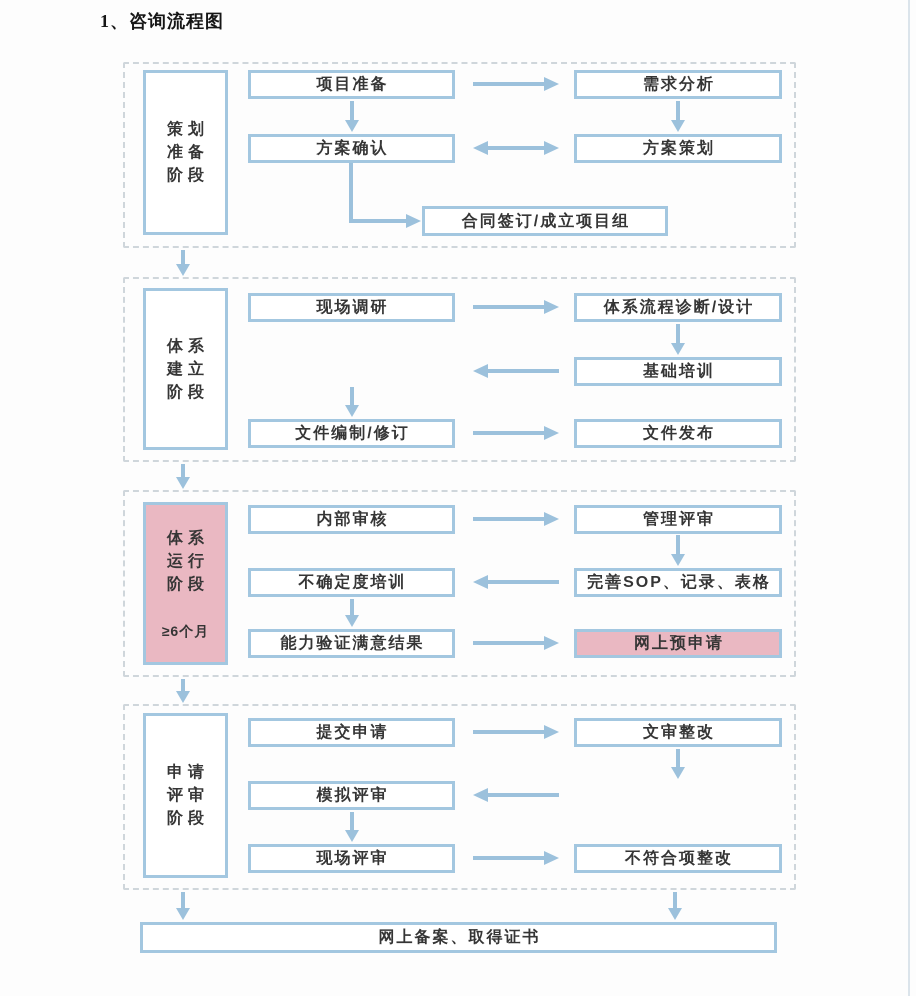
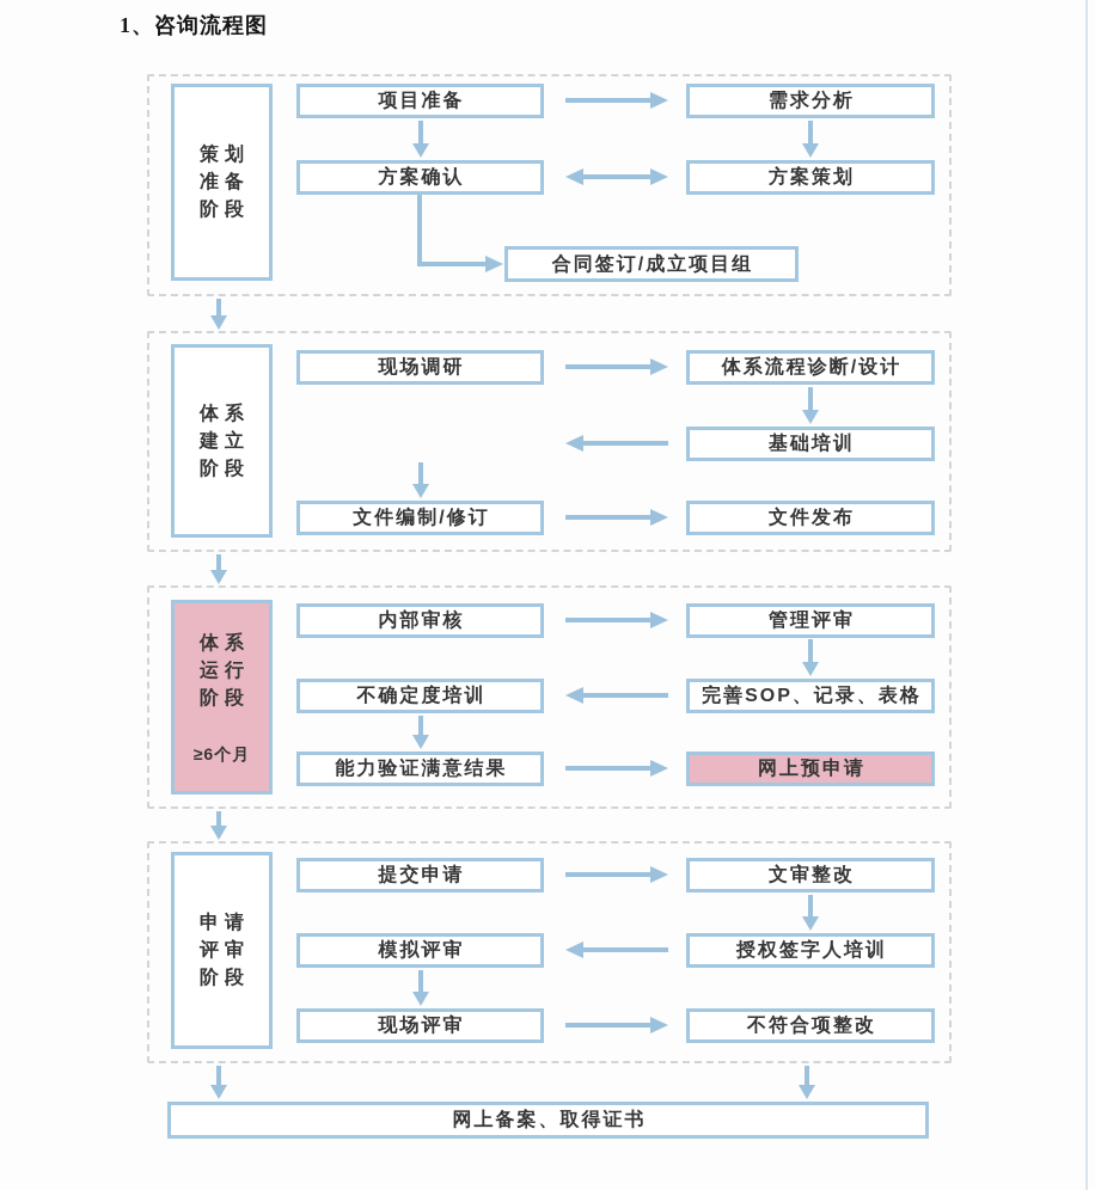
  1、咨询流程图
  策划
  准备
  阶段
  项目准备
  方案确认
  需求分析
  方案策划
  合同签订/成立项目组
  体系
  建立
  阶段
  现场调研
  文件编制/修订
  体系流程诊断/设计
  基础培训
  文件发布
  体系
  运行
  阶段
  ≥6个月
  内部审核
  不确定度培训
  能力验证满意结果
  管理评审
  完善SOP、记录、表格
  网上预申请
  申请
  评审
  阶段
  提交申请
  模拟评审
  现场评审
  文审整改
+ 授权签字人培训
  不符合项整改
  网上备案、取得证书
